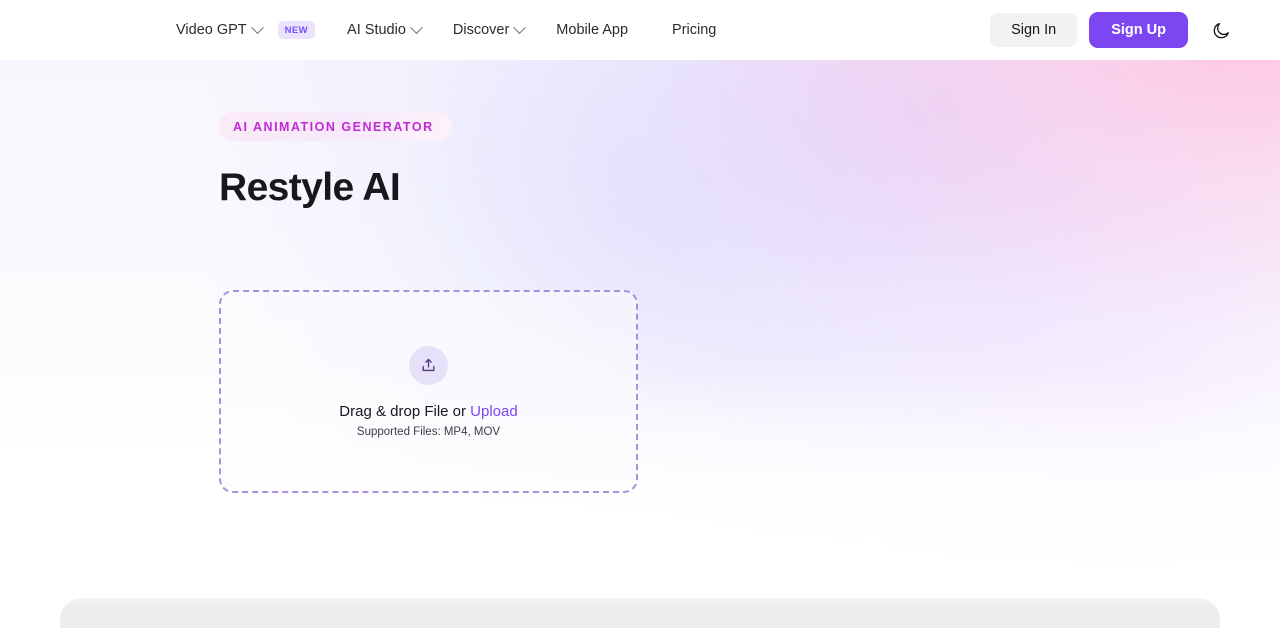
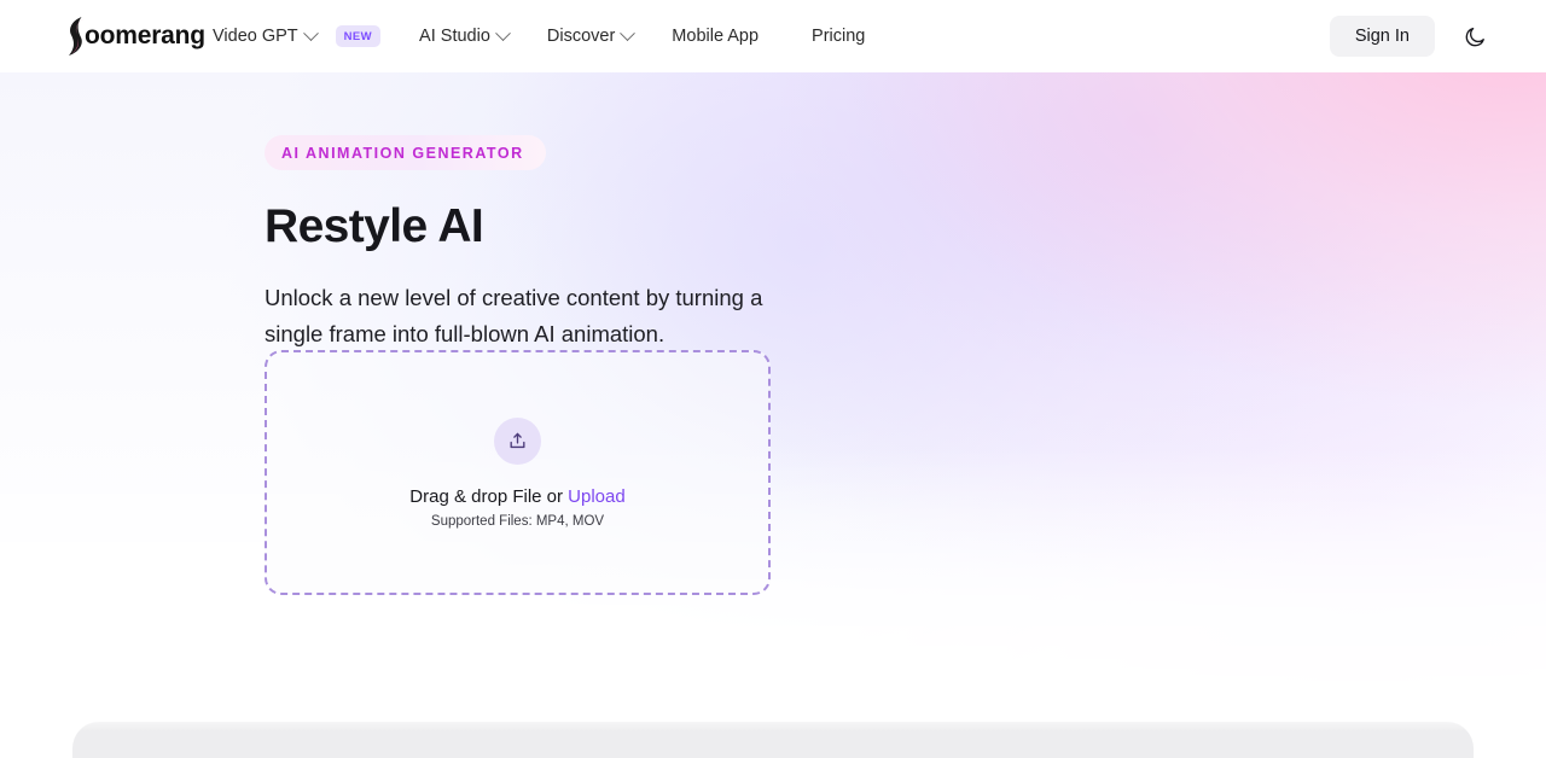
+ oomerang
  Video GPT
  NEW
  AI Studio
  Discover
  Mobile App
  Pricing
  Sign In
- Sign Up
  AI ANIMATION GENERATOR
  Restyle AI
+ Unlock a new level of creative content by turning a single frame into full-blown AI animation.
  Drag & drop File or Upload
  Supported Files: MP4, MOV
